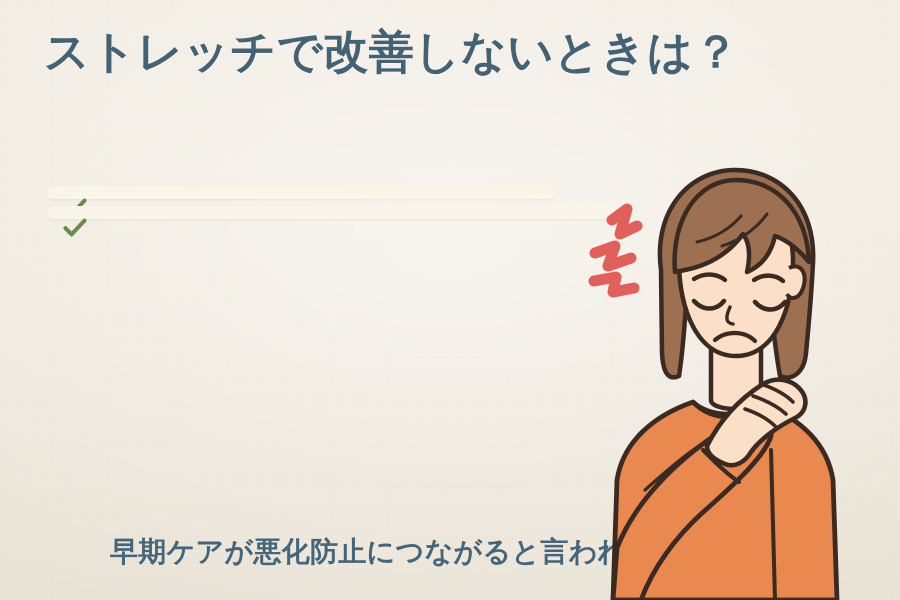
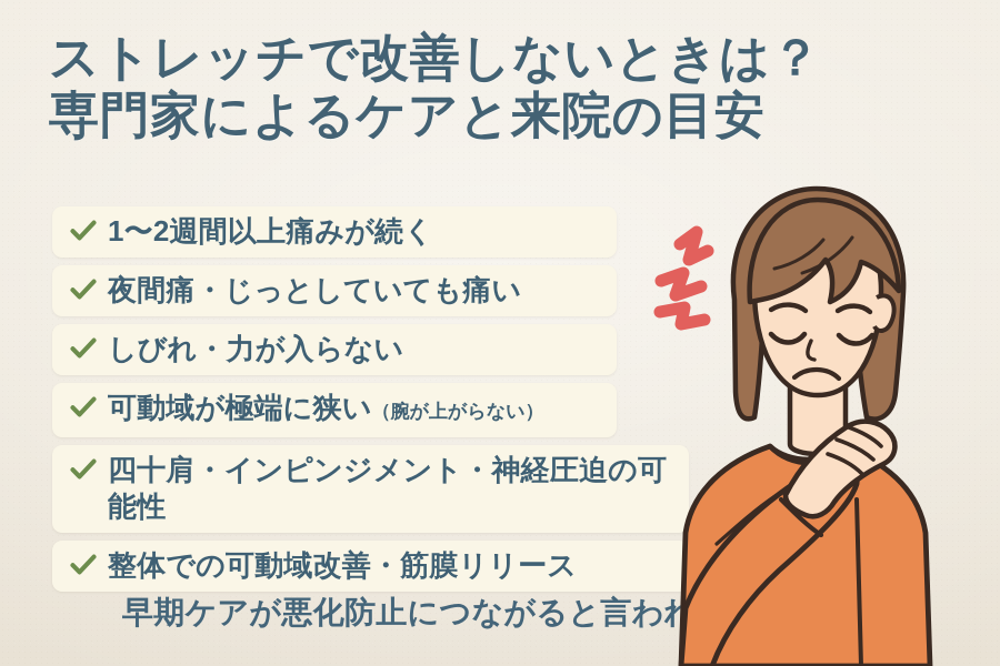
  ストレッチで改善しないときは？
+ 専門家によるケアと来院の目安
+ 1〜2週間以上痛みが続く
+ 夜間痛・じっとしていても痛い
+ しびれ・力が入らない
+ 可動域が極端に狭い（腕が上がらない）
+ 四十肩・インピンジメント・神経圧迫の可能性
+ 整体での可動域改善・筋膜リリース
  早期ケアが悪化防止につながると言われ
